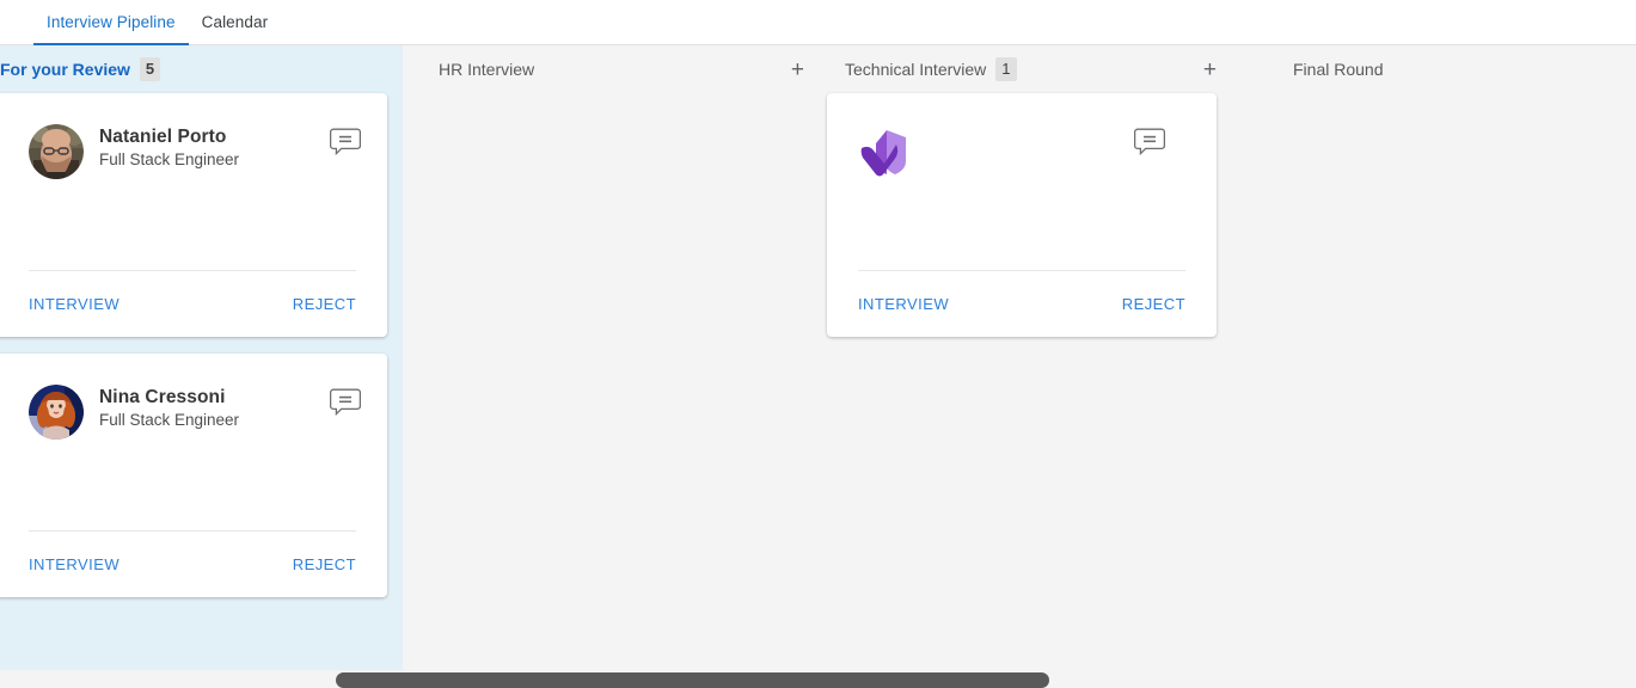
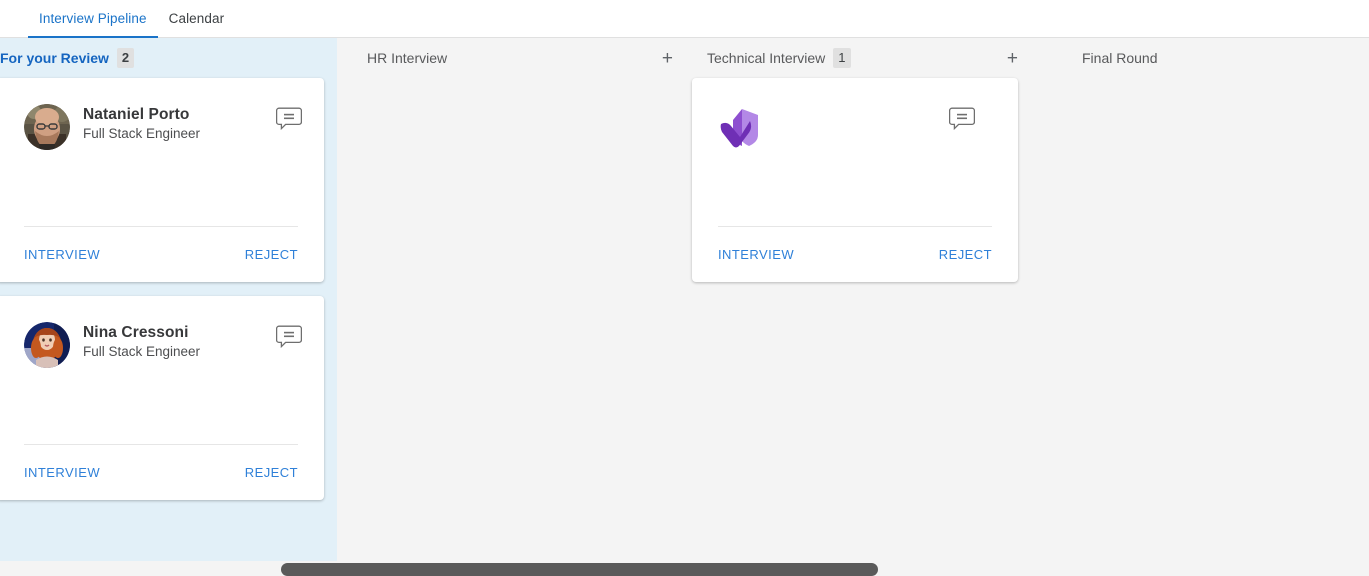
  Interview Pipeline
  Calendar
  For your Review
- 5
+ 2
  Nataniel Porto
  Full Stack Engineer
  INTERVIEW
  REJECT
  Nina Cressoni
  Full Stack Engineer
  INTERVIEW
  REJECT
  HR Interview
  +
  Technical Interview
  1
  +
  INTERVIEW
  REJECT
  Final Round
